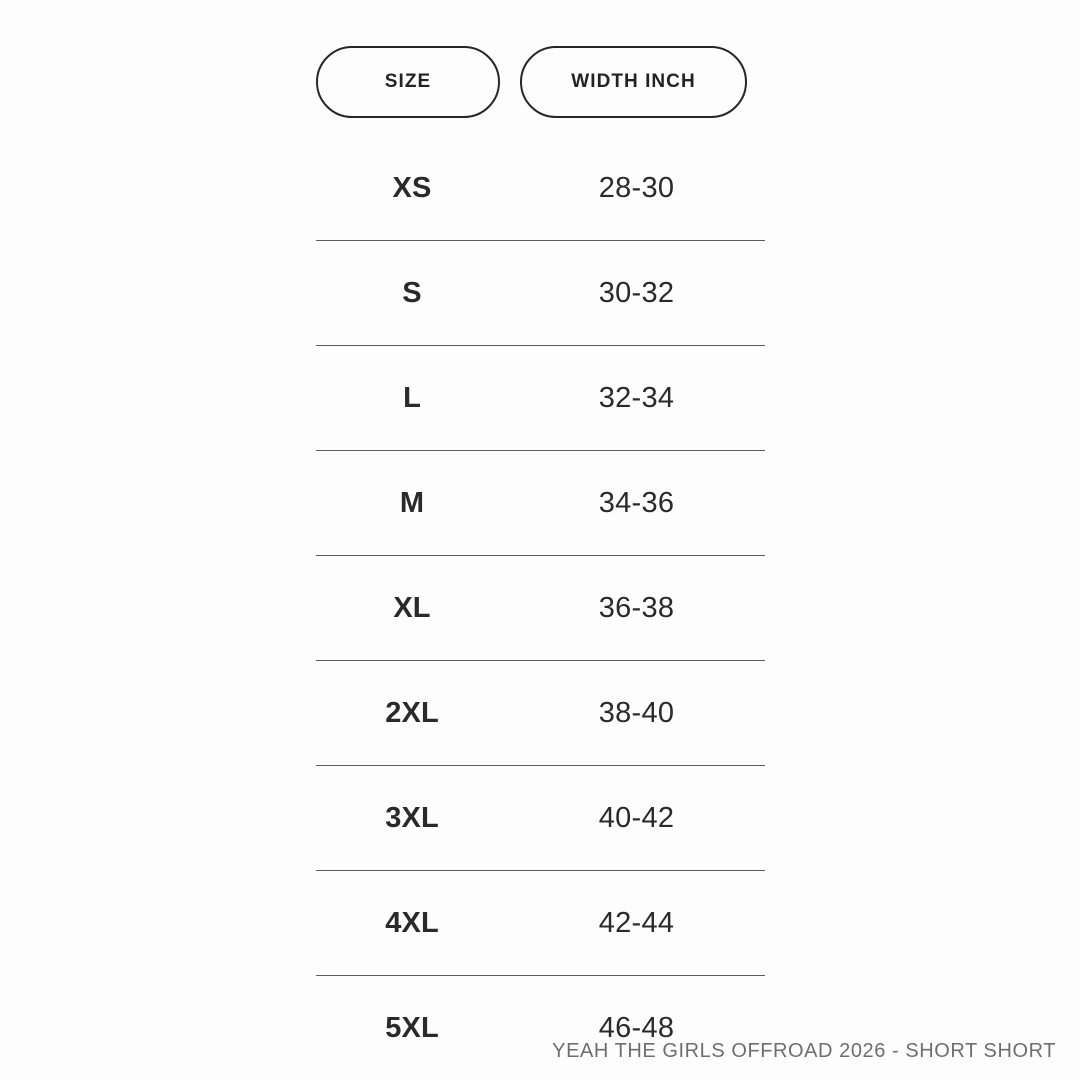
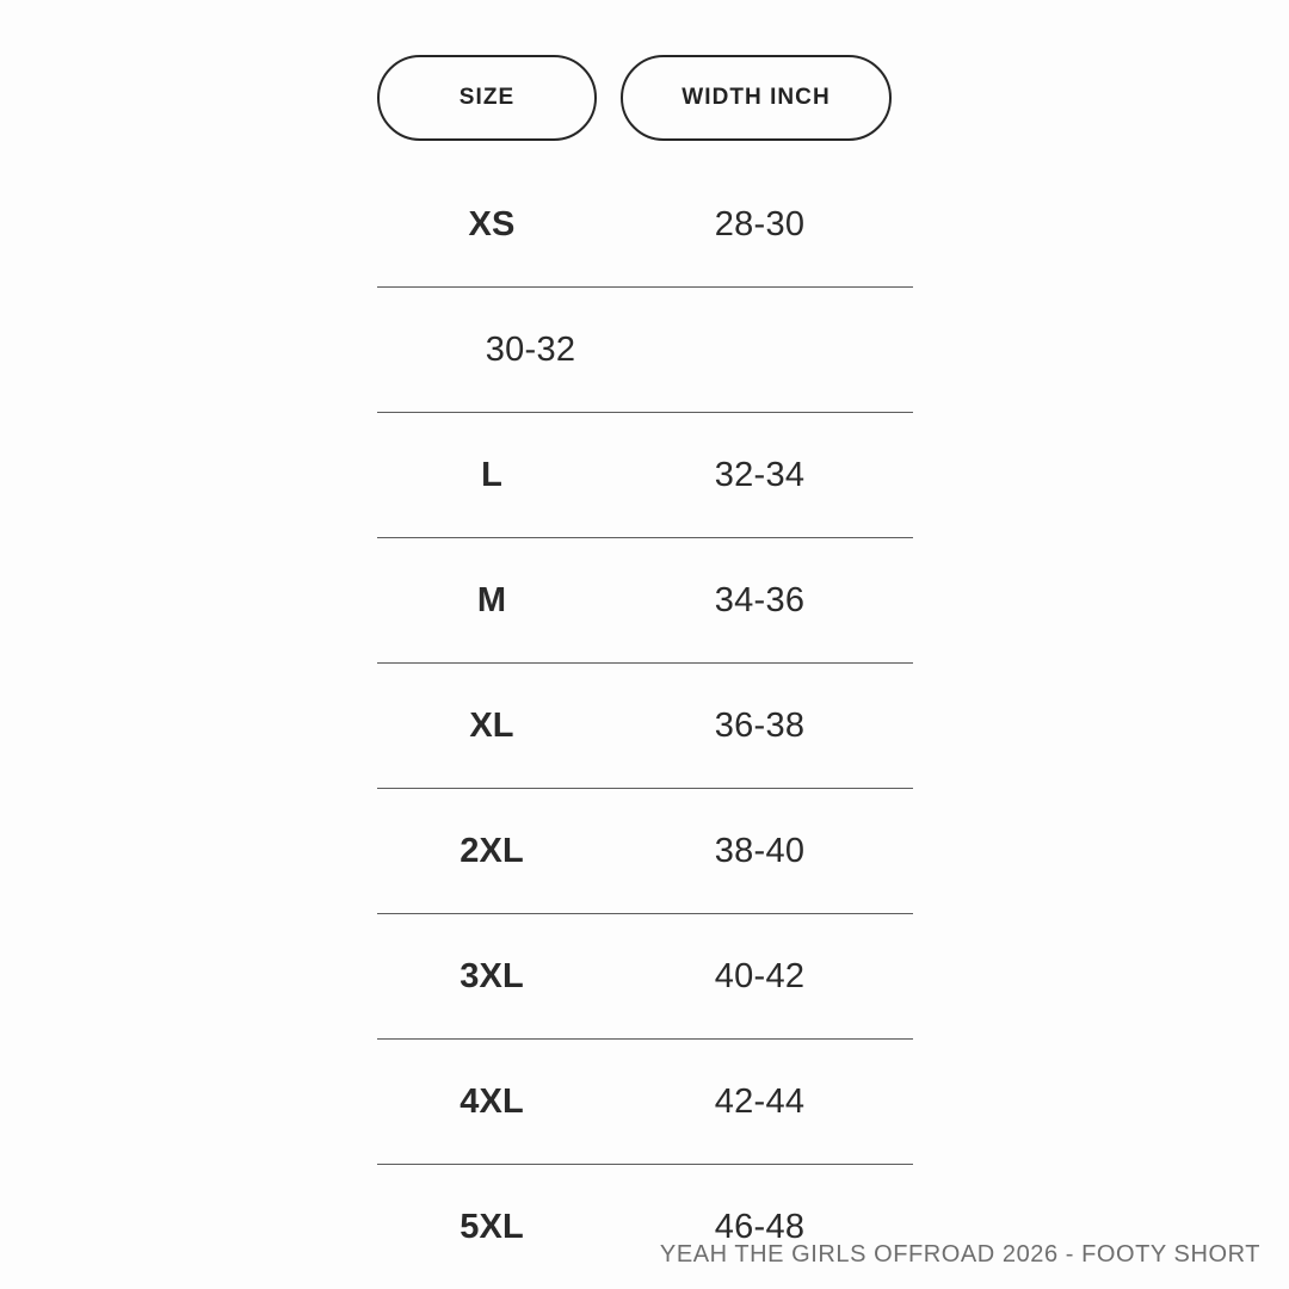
  SIZE
  WIDTH INCH
  XS
  28-30
- S
  30-32
  L
  32-34
  M
  34-36
  XL
  36-38
  2XL
  38-40
  3XL
  40-42
  4XL
  42-44
  5XL
  46-48
- YEAH THE GIRLS OFFROAD 2026 - SHORT SHORT
+ YEAH THE GIRLS OFFROAD 2026 - FOOTY SHORT
